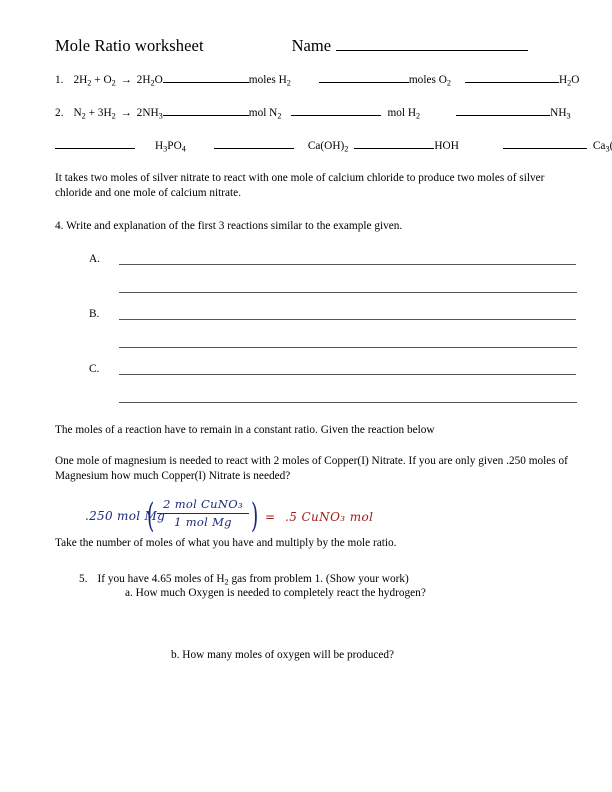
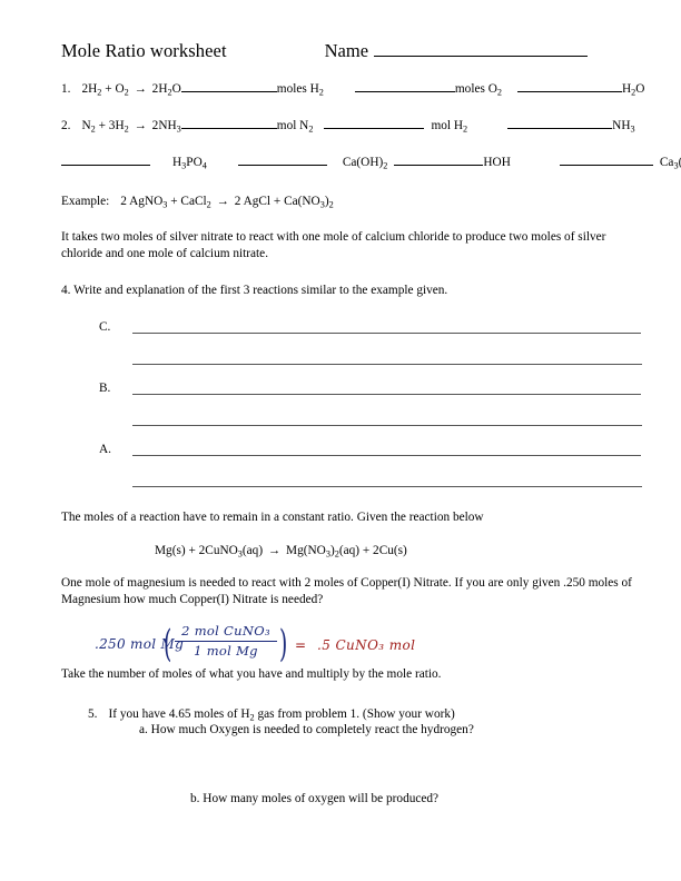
  Mole Ratio worksheet
  Name
  1. 2H2 + O2 → 2H2O moles H2 moles O2 H2O
  2. N2 + 3H2 → 2NH3 mol N2 mol H2 NH3
  H3PO4 Ca(OH)2 HOH Ca3(
+ Example: 2 AgNO3 + CaCl2 → 2 AgCl + Ca(NO3)2
  It takes two moles of silver nitrate to react with one mole of calcium chloride to produce two moles of silver chloride and one mole of calcium nitrate.
  4. Write and explanation of the first 3 reactions similar to the example given.
- A.
+ C.
  B.
- C.
+ A.
  The moles of a reaction have to remain in a constant ratio. Given the reaction below
+ Mg(s) + 2CuNO3(aq) → Mg(NO3)2(aq) + 2Cu(s)
  One mole of magnesium is needed to react with 2 moles of Copper(I) Nitrate. If you are only given .250 moles of Magnesium how much Copper(I) Nitrate is needed?
  .250 mol Mg
  (
  2 mol CuNO₃
  1 mol Mg
  )
  =
  .5 CuNO₃ mol
  Take the number of moles of what you have and multiply by the mole ratio.
  5. If you have 4.65 moles of H2 gas from problem 1. (Show your work)
  a. How much Oxygen is needed to completely react the hydrogen?
  b. How many moles of oxygen will be produced?
